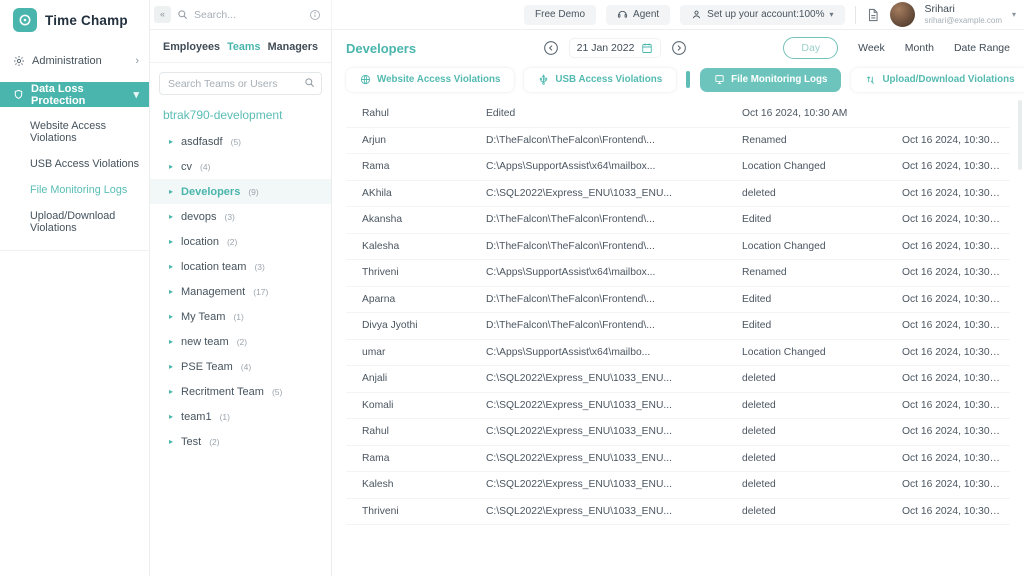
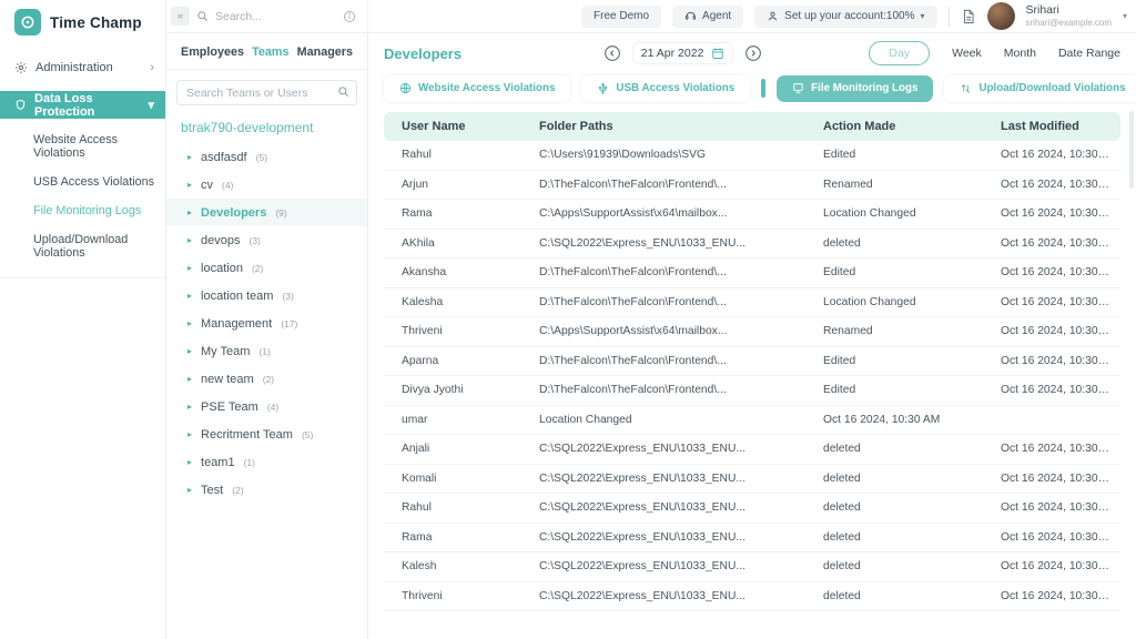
  Time Champ
  Administration
  ›
  Data Loss Protection
  ▾
  Website Access Violations
  USB Access Violations
  File Monitoring Logs
  Upload/Download Violations
  «
  Search...
  Free Demo
  Agent
  Set up your account:100%
  ▾
  Srihari
  srihari@example.com
  ▾
  Employees
  Teams
  Managers
  Search Teams or Users
  btrak790-development
  ▸
  asdfasdf
  (5)
  ▸
  cv
  (4)
  ▸
  Developers
  (9)
  ▸
  devops
  (3)
  ▸
  location
  (2)
  ▸
  location team
  (3)
  ▸
  Management
  (17)
  ▸
  My Team
  (1)
  ▸
  new team
  (2)
  ▸
  PSE Team
  (4)
  ▸
  Recritment Team
  (5)
  ▸
  team1
  (1)
  ▸
  Test
  (2)
  Developers
- 21 Jan 2022
+ 21 Apr 2022
  Day
  Week
  Month
  Date Range
  Website Access Violations
  USB Access Violations
  File Monitoring Logs
  Upload/Download Violations
+ User Name
+ Folder Paths
+ Action Made
+ Last Modified
  Rahul
+ C:\Users\91939\Downloads\SVG
  Edited
  Oct 16 2024, 10:30 AM
  Arjun
  D:\TheFalcon\TheFalcon\Frontend\...
  Renamed
  Oct 16 2024, 10:30 AM
  Rama
  C:\Apps\SupportAssist\x64\mailbox...
  Location Changed
  Oct 16 2024, 10:30 AM
  AKhila
  C:\SQL2022\Express_ENU\1033_ENU...
  deleted
  Oct 16 2024, 10:30 AM
  Akansha
  D:\TheFalcon\TheFalcon\Frontend\...
  Edited
  Oct 16 2024, 10:30 AM
  Kalesha
  D:\TheFalcon\TheFalcon\Frontend\...
  Location Changed
  Oct 16 2024, 10:30 AM
  Thriveni
  C:\Apps\SupportAssist\x64\mailbox...
  Renamed
  Oct 16 2024, 10:30 AM
  Aparna
  D:\TheFalcon\TheFalcon\Frontend\...
  Edited
  Oct 16 2024, 10:30 AM
  Divya Jyothi
  D:\TheFalcon\TheFalcon\Frontend\...
  Edited
  Oct 16 2024, 10:30 AM
  umar
- C:\Apps\SupportAssist\x64\mailbo...
  Location Changed
  Oct 16 2024, 10:30 AM
  Anjali
  C:\SQL2022\Express_ENU\1033_ENU...
  deleted
  Oct 16 2024, 10:30 AM
  Komali
  C:\SQL2022\Express_ENU\1033_ENU...
  deleted
  Oct 16 2024, 10:30 AM
  Rahul
  C:\SQL2022\Express_ENU\1033_ENU...
  deleted
  Oct 16 2024, 10:30 AM
  Rama
  C:\SQL2022\Express_ENU\1033_ENU...
  deleted
  Oct 16 2024, 10:30 AM
  Kalesh
  C:\SQL2022\Express_ENU\1033_ENU...
  deleted
  Oct 16 2024, 10:30 AM
  Thriveni
  C:\SQL2022\Express_ENU\1033_ENU...
  deleted
  Oct 16 2024, 10:30 AM
